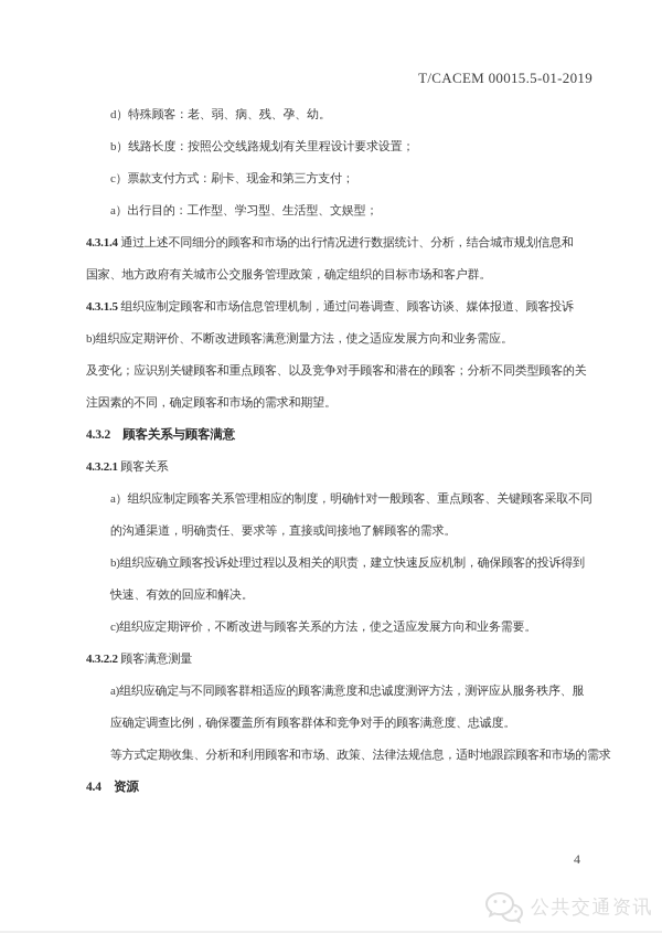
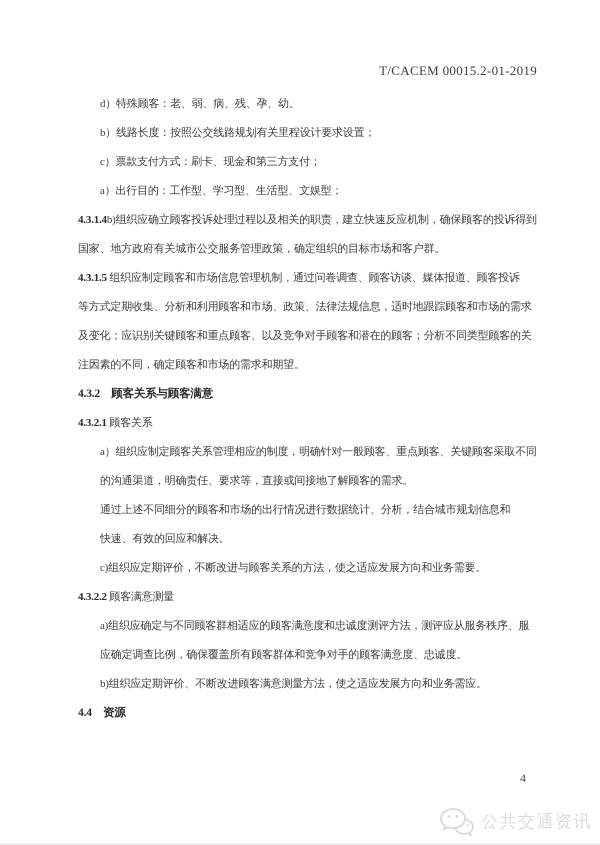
- T/CACEM 00015.5-01-2019
+ T/CACEM 00015.2-01-2019
  d）特殊顾客：老、弱、病、残、孕、幼。
  b）线路长度：按照公交线路规划有关里程设计要求设置；
  c）票款支付方式：刷卡、现金和第三方支付；
  a）出行目的：工作型、学习型、生活型、文娱型；
- 4.3.1.4 通过上述不同细分的顾客和市场的出行情况进行数据统计、分析，结合城市规划信息和
+ 4.3.1.4b)组织应确立顾客投诉处理过程以及相关的职责，建立快速反应机制，确保顾客的投诉得到
  国家、地方政府有关城市公交服务管理政策，确定组织的目标市场和客户群。
  4.3.1.5 组织应制定顾客和市场信息管理机制，通过问卷调查、顾客访谈、媒体报道、顾客投诉
- b)组织应定期评价、不断改进顾客满意测量方法，使之适应发展方向和业务需应。
+ 等方式定期收集、分析和利用顾客和市场、政策、法律法规信息，适时地跟踪顾客和市场的需求
  及变化；应识别关键顾客和重点顾客、以及竞争对手顾客和潜在的顾客；分析不同类型顾客的关
  注因素的不同，确定顾客和市场的需求和期望。
  4.3.2 顾客关系与顾客满意
  4.3.2.1 顾客关系
  a）组织应制定顾客关系管理相应的制度，明确针对一般顾客、重点顾客、关键顾客采取不同
  的沟通渠道，明确责任、要求等，直接或间接地了解顾客的需求。
- b)组织应确立顾客投诉处理过程以及相关的职责，建立快速反应机制，确保顾客的投诉得到
+ 通过上述不同细分的顾客和市场的出行情况进行数据统计、分析，结合城市规划信息和
  快速、有效的回应和解决。
  c)组织应定期评价，不断改进与顾客关系的方法，使之适应发展方向和业务需要。
  4.3.2.2 顾客满意测量
  a)组织应确定与不同顾客群相适应的顾客满意度和忠诚度测评方法，测评应从服务秩序、服
  应确定调查比例，确保覆盖所有顾客群体和竞争对手的顾客满意度、忠诚度。
- 等方式定期收集、分析和利用顾客和市场、政策、法律法规信息，适时地跟踪顾客和市场的需求
+ b)组织应定期评价、不断改进顾客满意测量方法，使之适应发展方向和业务需应。
  4.4 资源
  4
  公共交通资讯
